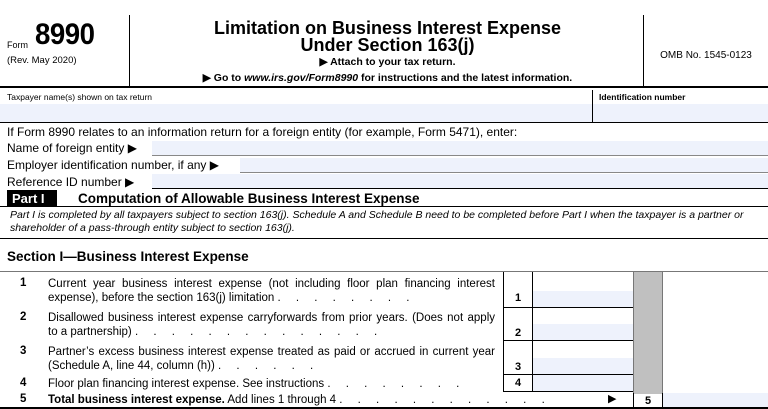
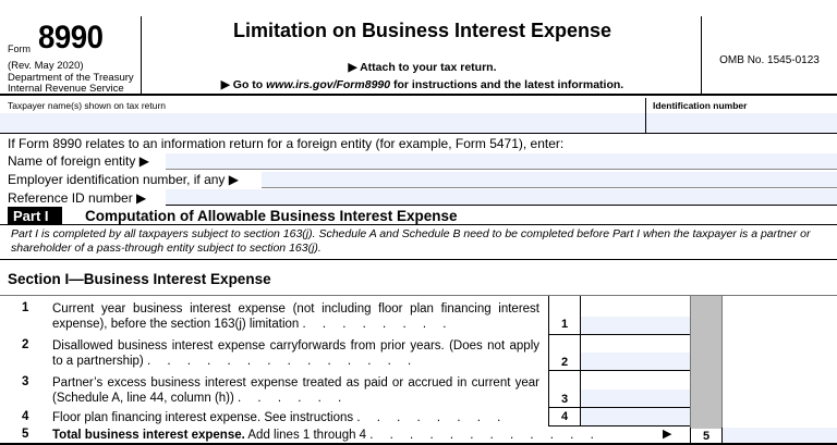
  Form
  8990
  (Rev. May 2020)
+ Department of the Treasury
+ Internal Revenue Service
  Limitation on Business Interest Expense
- Under Section 163(j)
  ▶ Attach to your tax return.
  ▶ Go to www.irs.gov/Form8990 for instructions and the latest information.
  OMB No. 1545-0123
  Taxpayer name(s) shown on tax return
  Identification number
  If Form 8990 relates to an information return for a foreign entity (for example, Form 5471), enter:
  Name of foreign entity ▶
  Employer identification number, if any ▶
  Reference ID number ▶
  Part I
  Computation of Allowable Business Interest Expense
  Part I is completed by all taxpayers subject to section 163(j). Schedule A and Schedule B need to be completed before Part I when the taxpayer is a partner or shareholder of a pass-through entity subject to section 163(j).
  Section I—Business Interest Expense
  1
  Current year business interest expense (not including floor plan financing interest expense), before the section 163(j) limitation . . . . . . . .
  1
  2
  Disallowed business interest expense carryforwards from prior years. (Does not apply to a partnership) . . . . . . . . . . . . . .
  2
  3
  Partner’s excess business interest expense treated as paid or accrued in current year (Schedule A, line 44, column (h)) . . . . . .
  3
  4
  Floor plan financing interest expense. See instructions . . . . . . . .
  4
  5
  Total business interest expense. Add lines 1 through 4 . . . . . . . . . . . .
  ▶
  5
